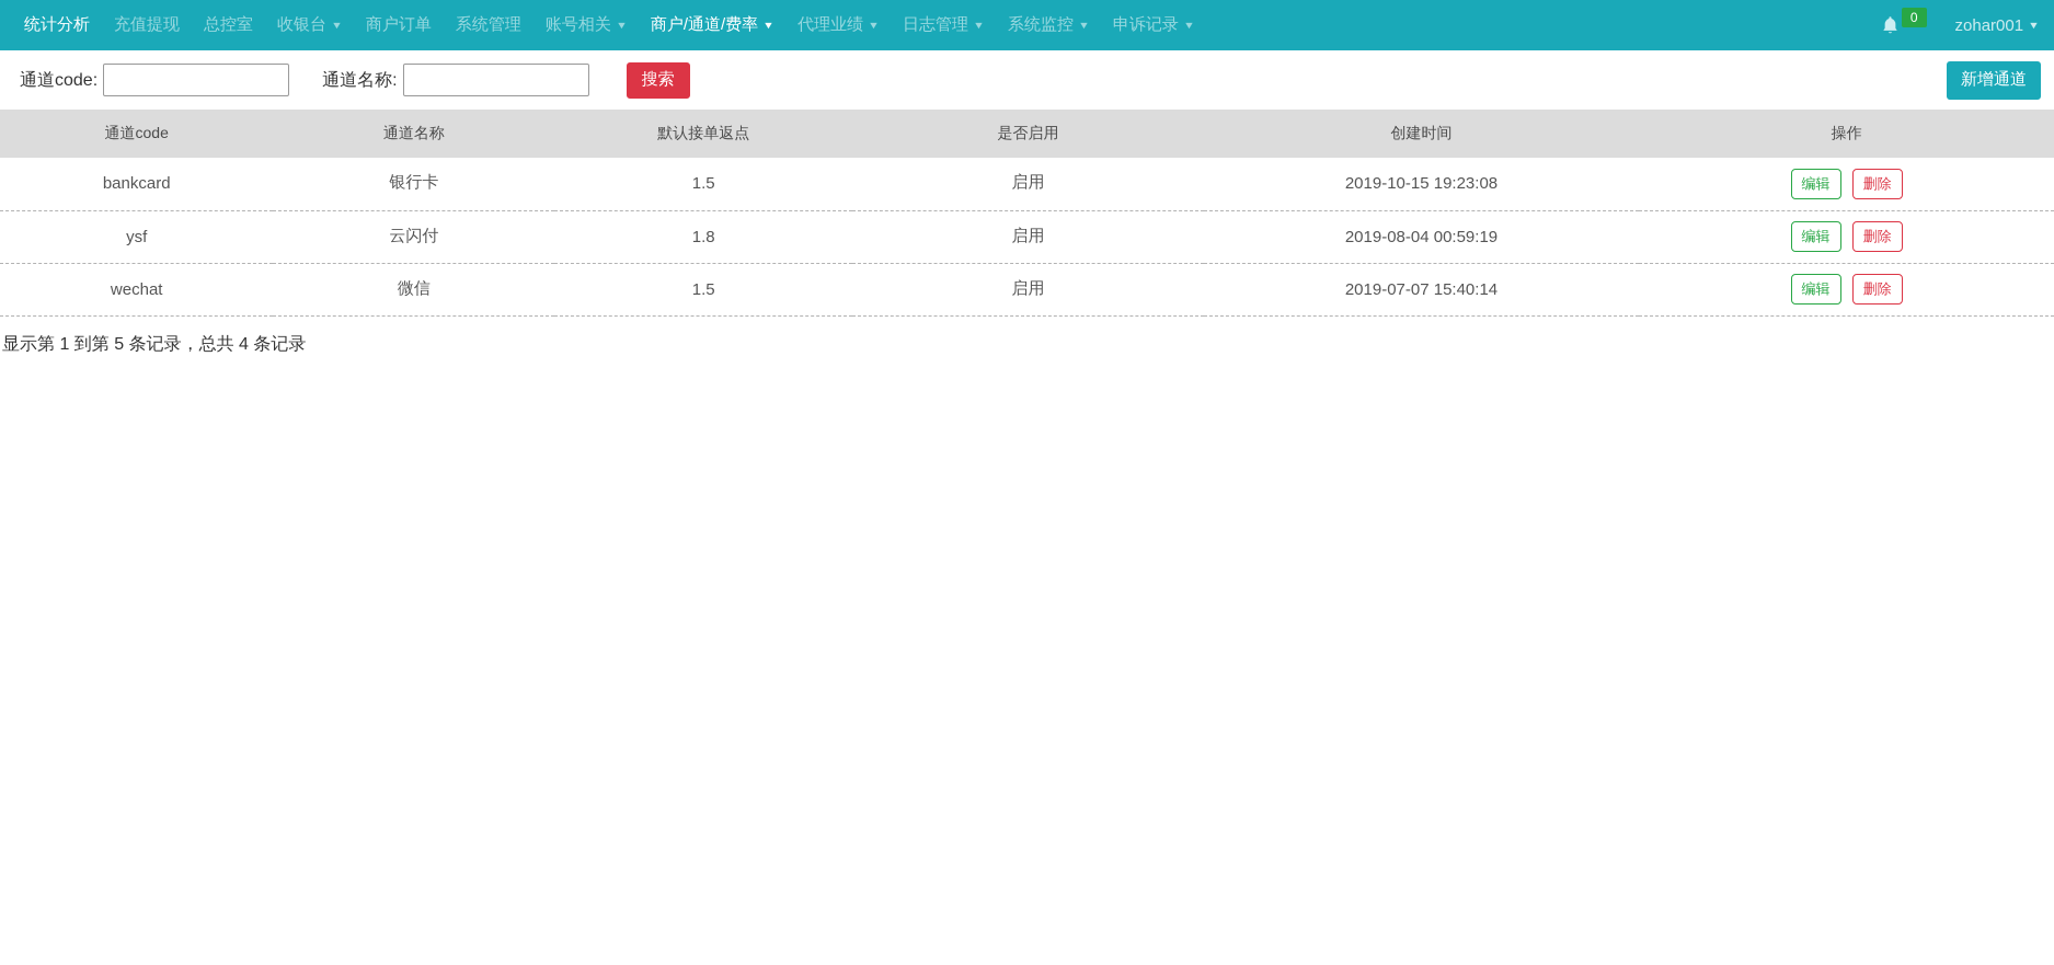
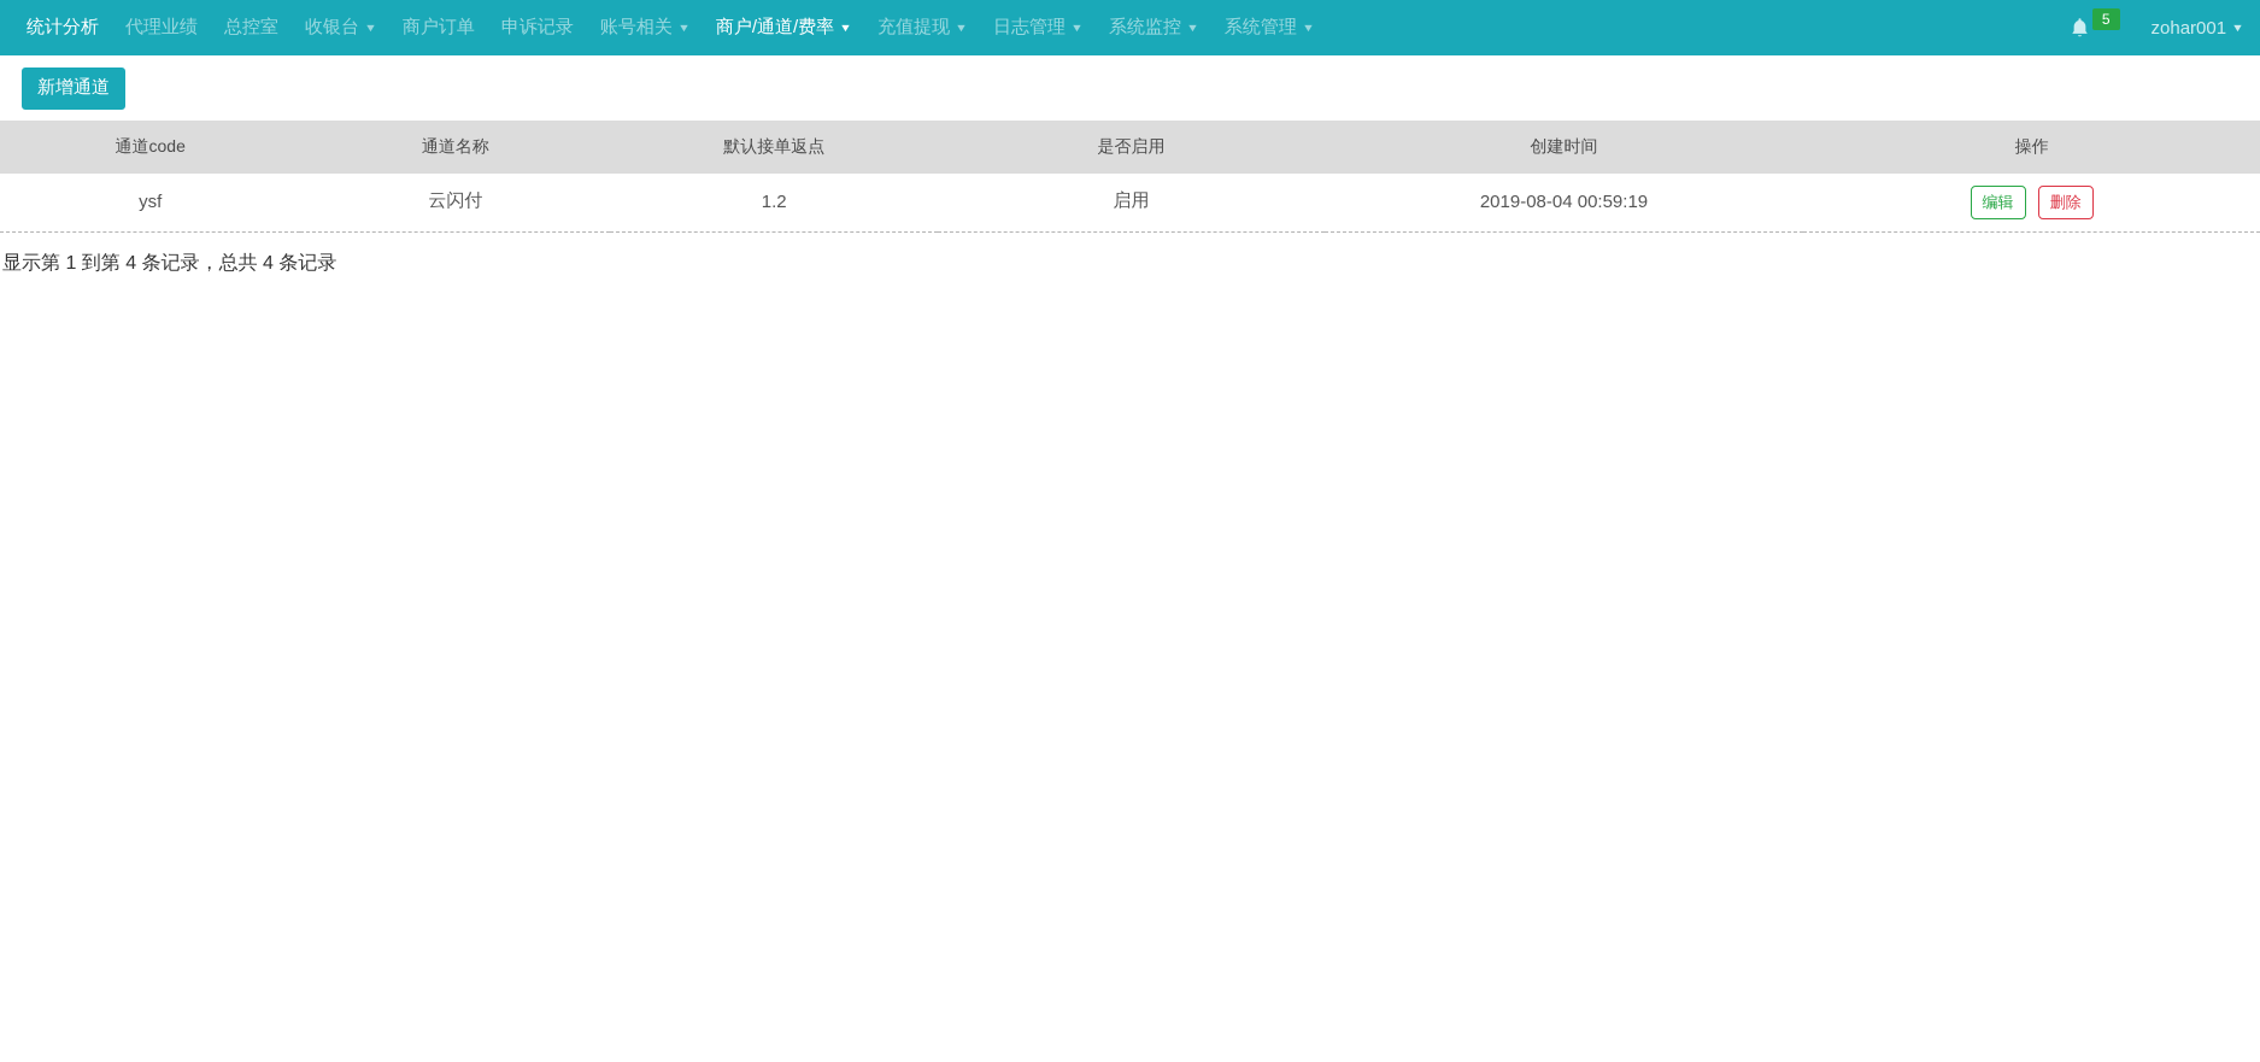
  统计分析
- 充值提现
+ 代理业绩
  总控室
  收银台
  ▼
  商户订单
- 系统管理
+ 申诉记录
  账号相关
  ▼
  商户/通道/费率
  ▼
- 代理业绩
+ 充值提现
  ▼
  日志管理
  ▼
  系统监控
  ▼
- 申诉记录
+ 系统管理
  ▼
- 0
+ 5
  zohar001
  ▼
- 通道code:
- 通道名称:
- 搜索
  新增通道
  通道code	通道名称	默认接单返点	是否启用	创建时间	操作
- bankcard	银行卡	1.5	启用	2019-10-15 19:23:08	编辑 删除
- ysf	云闪付	1.8	启用	2019-08-04 00:59:19	编辑 删除
+ ysf	云闪付	1.2	启用	2019-08-04 00:59:19	编辑 删除
- wechat	微信	1.5	启用	2019-07-07 15:40:14	编辑 删除
- 显示第 1 到第 5 条记录，总共 4 条记录
+ 显示第 1 到第 4 条记录，总共 4 条记录
